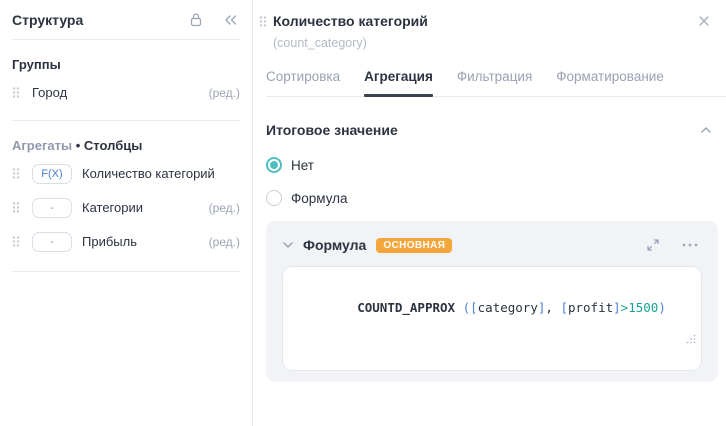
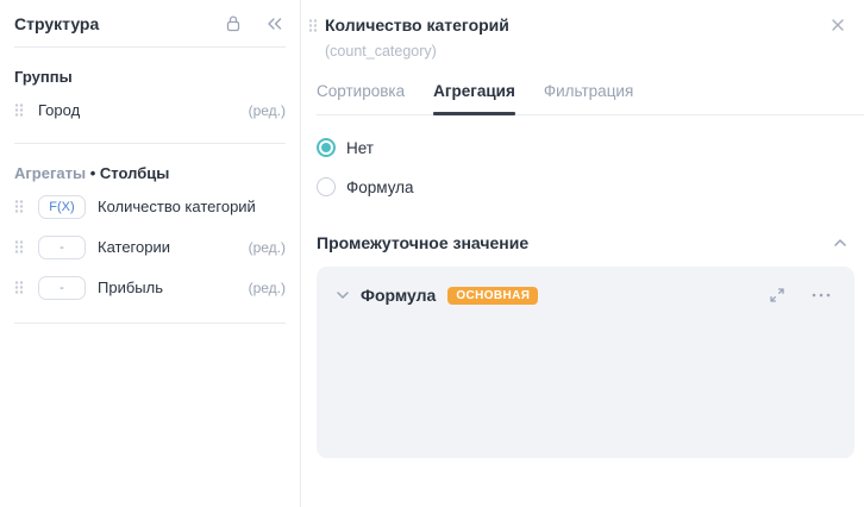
  Структура
  Группы
  Город
  (ред.)
  Агрегаты • Столбцы
  F(X)
  Количество категорий
  -
  Категории
  (ред.)
  -
  Прибыль
  (ред.)
  Количество категорий
  (count_category)
  Сортировка
  Агрегация
  Фильтрация
- Форматирование
- Итоговое значение
  Нет
  Формула
+ Промежуточное значение
  Формула
  ОСНОВНАЯ
- COUNTD_APPROX ([category], [profit]>1500)
